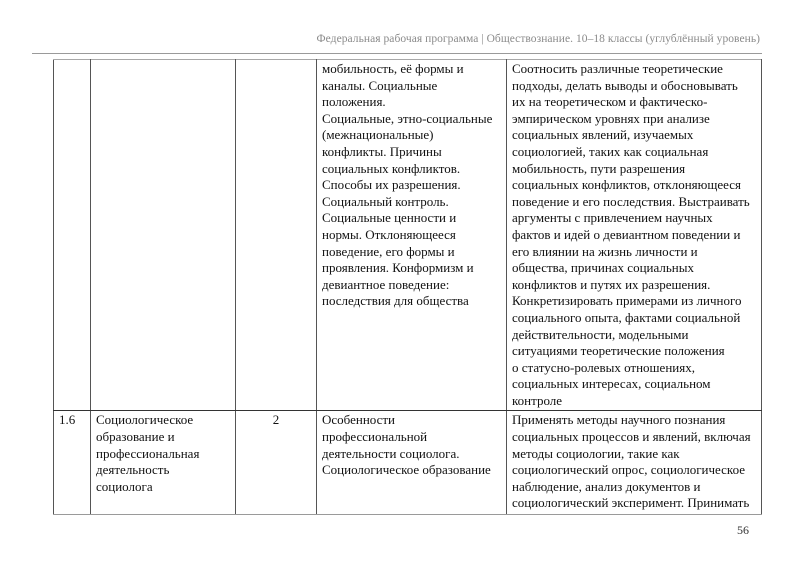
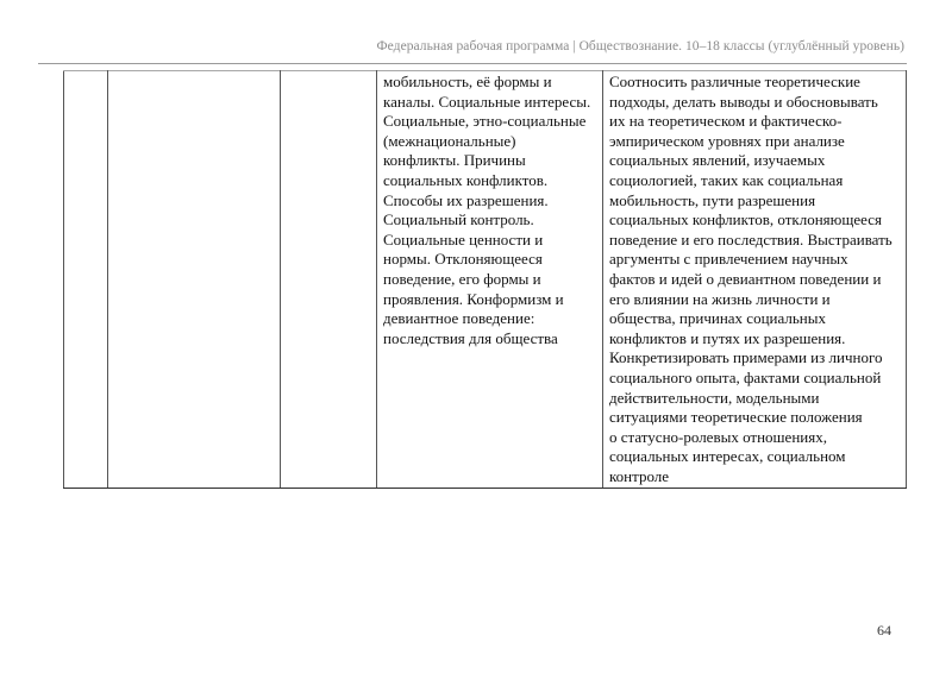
  Федеральная рабочая программа | Обществознание. 10–18 классы (углублённый уровень)
- 			мобильность, её формы и каналы. Социальные положения. Социальные, этно-социальные (межнациональные) конфликты. Причины социальных конфликтов. Способы их разрешения. Социальный контроль. Социальные ценности и нормы. Отклоняющееся поведение, его формы и проявления. Конформизм и девиантное поведение: последствия для общества	Соотносить различные теоретические подходы, делать выводы и обосновывать их на теоретическом и фактическо- эмпирическом уровнях при анализе социальных явлений, изучаемых социологией, таких как социальная мобильность, пути разрешения социальных конфликтов, отклоняющееся поведение и его последствия. Выстраивать аргументы с привлечением научных фактов и идей о девиантном поведении и его влиянии на жизнь личности и общества, причинах социальных конфликтов и путях их разрешения. Конкретизировать примерами из личного социального опыта, фактами социальной действительности, модельными ситуациями теоретические положения о статусно-ролевых отношениях, социальных интересах, социальном контроле
+ 			мобильность, её формы и каналы. Социальные интересы. Социальные, этно-социальные (межнациональные) конфликты. Причины социальных конфликтов. Способы их разрешения. Социальный контроль. Социальные ценности и нормы. Отклоняющееся поведение, его формы и проявления. Конформизм и девиантное поведение: последствия для общества	Соотносить различные теоретические подходы, делать выводы и обосновывать их на теоретическом и фактическо- эмпирическом уровнях при анализе социальных явлений, изучаемых социологией, таких как социальная мобильность, пути разрешения социальных конфликтов, отклоняющееся поведение и его последствия. Выстраивать аргументы с привлечением научных фактов и идей о девиантном поведении и его влиянии на жизнь личности и общества, причинах социальных конфликтов и путях их разрешения. Конкретизировать примерами из личного социального опыта, фактами социальной действительности, модельными ситуациями теоретические положения о статусно-ролевых отношениях, социальных интересах, социальном контроле
- 1.6	Социологическое образование и профессиональная деятельность социолога	2	Особенности профессиональной деятельности социолога. Социологическое образование	Применять методы научного познания социальных процессов и явлений, включая методы социологии, такие как социологический опрос, социологическое наблюдение, анализ документов и социологический эксперимент. Принимать
- 56
+ 64
